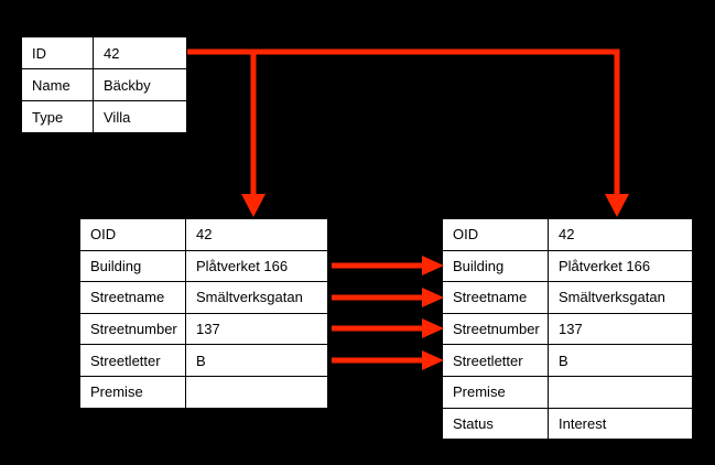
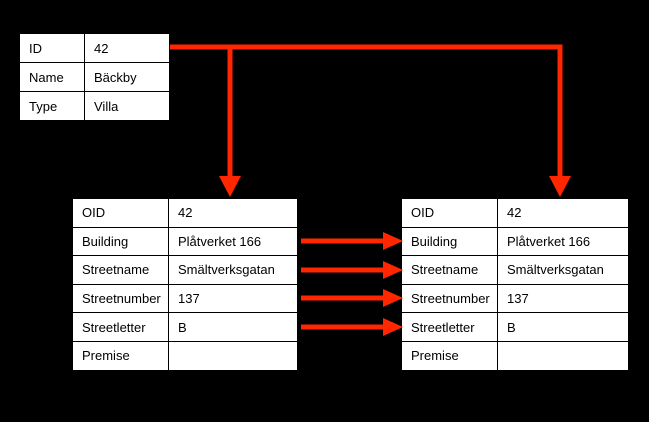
  ID	42
  Name	Bäckby
  Type	Villa
  OID	42
  Building	Plåtverket 166
  Streetname	Smältverksgatan
  Streetnumber	137
  Streetletter	B
  Premise
  OID	42
  Building	Plåtverket 166
  Streetname	Smältverksgatan
  Streetnumber	137
  Streetletter	B
  Premise
- Status	Interest
